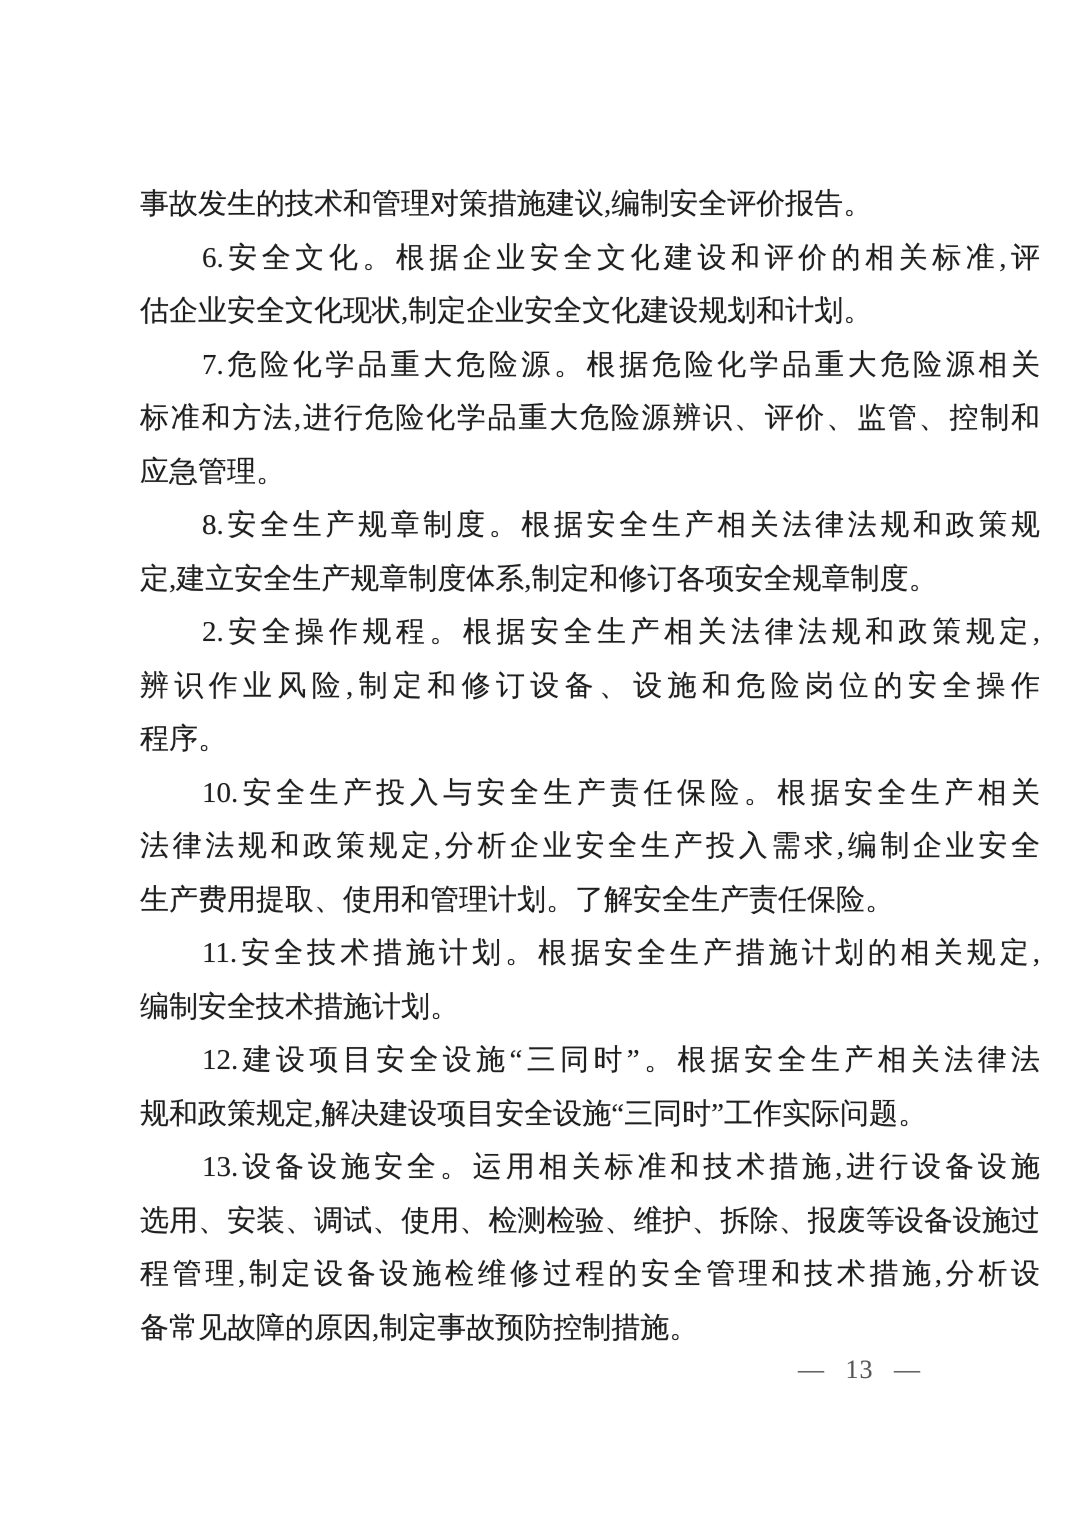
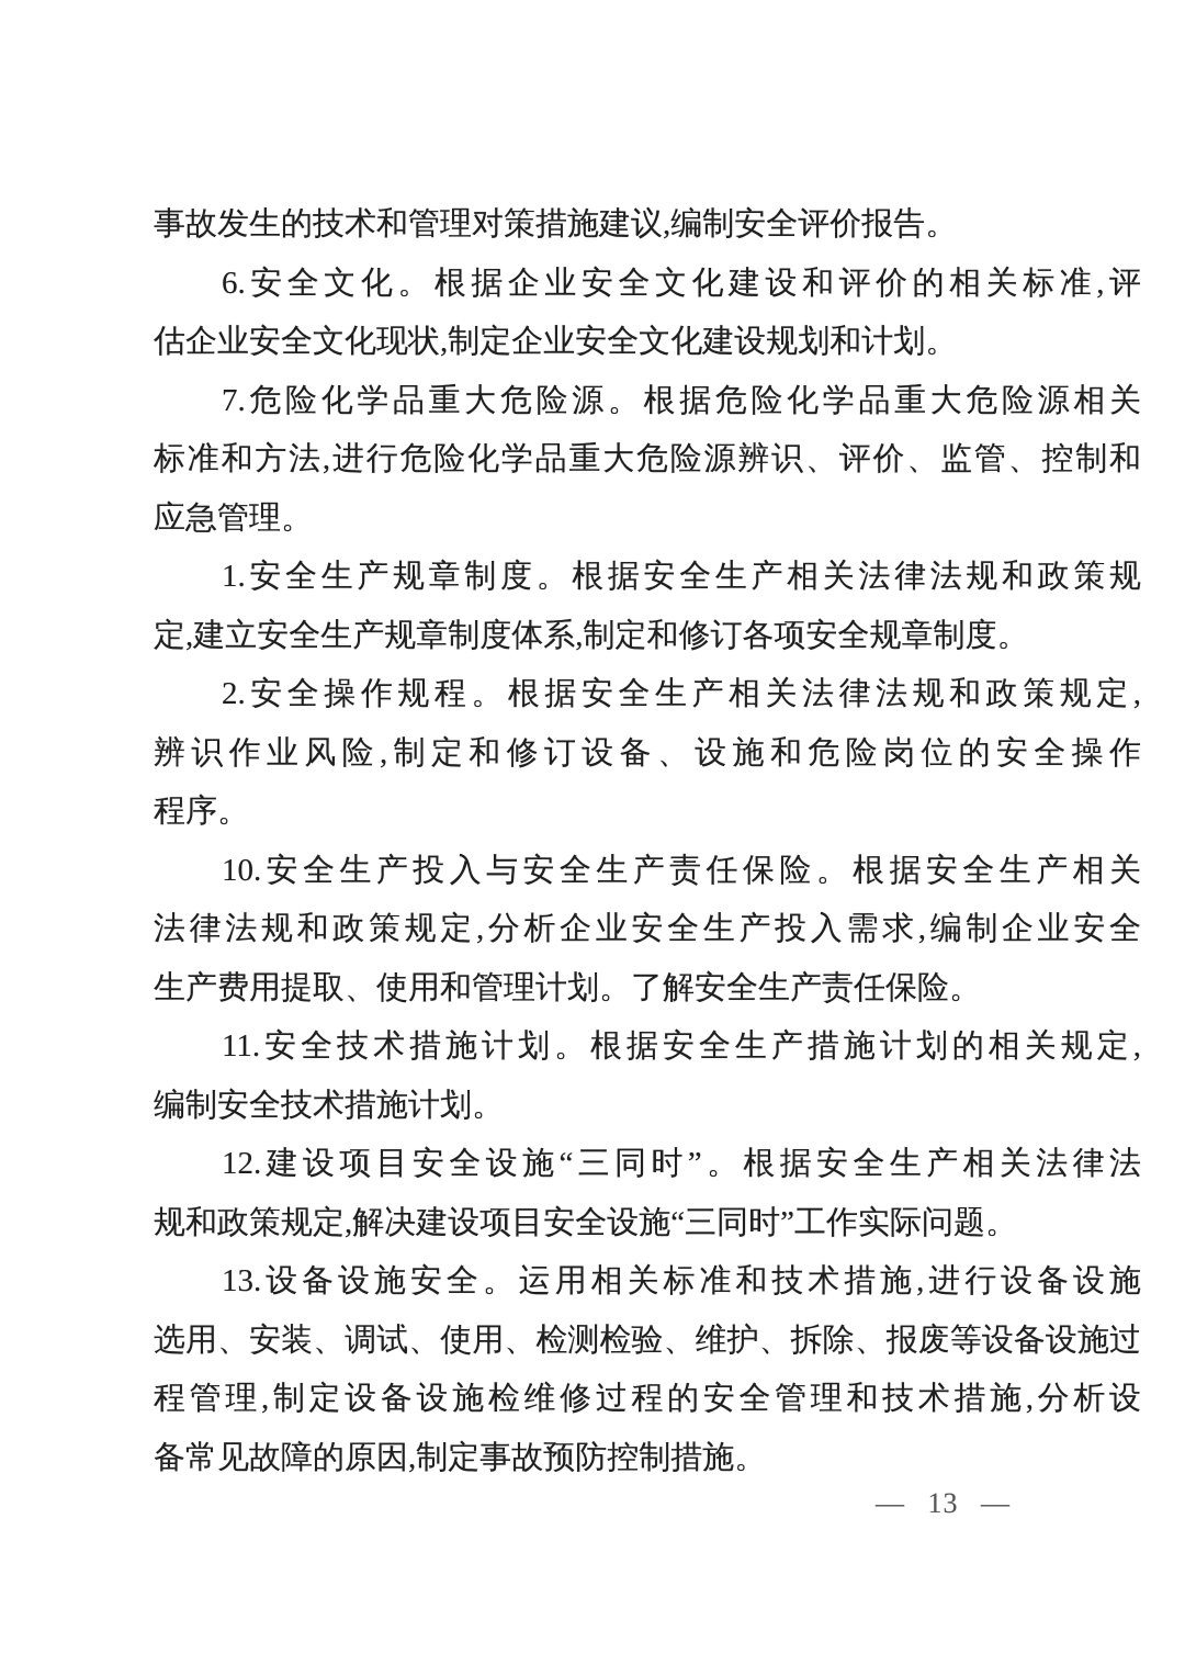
  事故发生的技术和管理对策措施建议,编制安全评价报告。
  6.安全文化。根据企业安全文化建设和评价的相关标准,评
  估企业安全文化现状,制定企业安全文化建设规划和计划。
  7.危险化学品重大危险源。根据危险化学品重大危险源相关
  标准和方法,进行危险化学品重大危险源辨识、评价、监管、控制和
  应急管理。
- 8.安全生产规章制度。根据安全生产相关法律法规和政策规
+ 1.安全生产规章制度。根据安全生产相关法律法规和政策规
  定,建立安全生产规章制度体系,制定和修订各项安全规章制度。
  2.安全操作规程。根据安全生产相关法律法规和政策规定,
  辨识作业风险,制定和修订设备、设施和危险岗位的安全操作
  程序。
  10.安全生产投入与安全生产责任保险。根据安全生产相关
  法律法规和政策规定,分析企业安全生产投入需求,编制企业安全
  生产费用提取、使用和管理计划。了解安全生产责任保险。
  11.安全技术措施计划。根据安全生产措施计划的相关规定,
  编制安全技术措施计划。
  12.建设项目安全设施“三同时”。根据安全生产相关法律法
  规和政策规定,解决建设项目安全设施“三同时”工作实际问题。
  13.设备设施安全。运用相关标准和技术措施,进行设备设施
  选用、安装、调试、使用、检测检验、维护、拆除、报废等设备设施过
  程管理,制定设备设施检维修过程的安全管理和技术措施,分析设
  备常见故障的原因,制定事故预防控制措施。
  — 13 —
